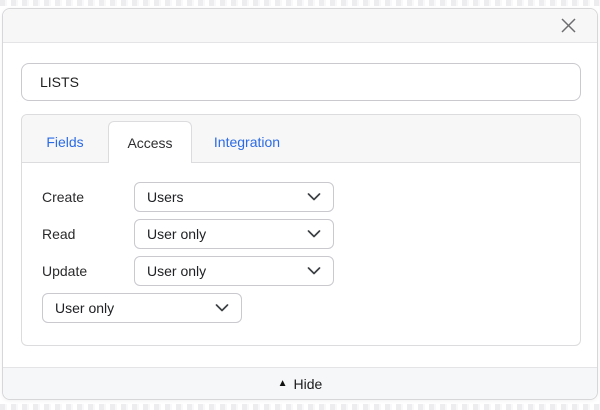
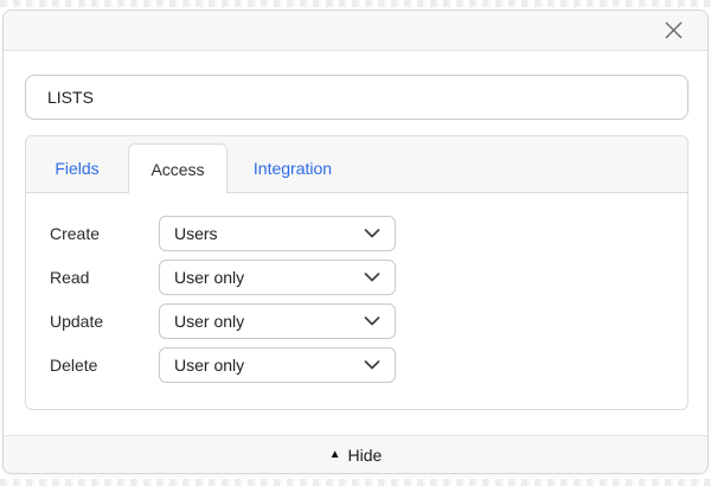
  LISTS
  Fields
  Access
  Integration
  Create
  Users
  Read
  User only
  Update
  User only
+ Delete
  User only
  ▲
  Hide
